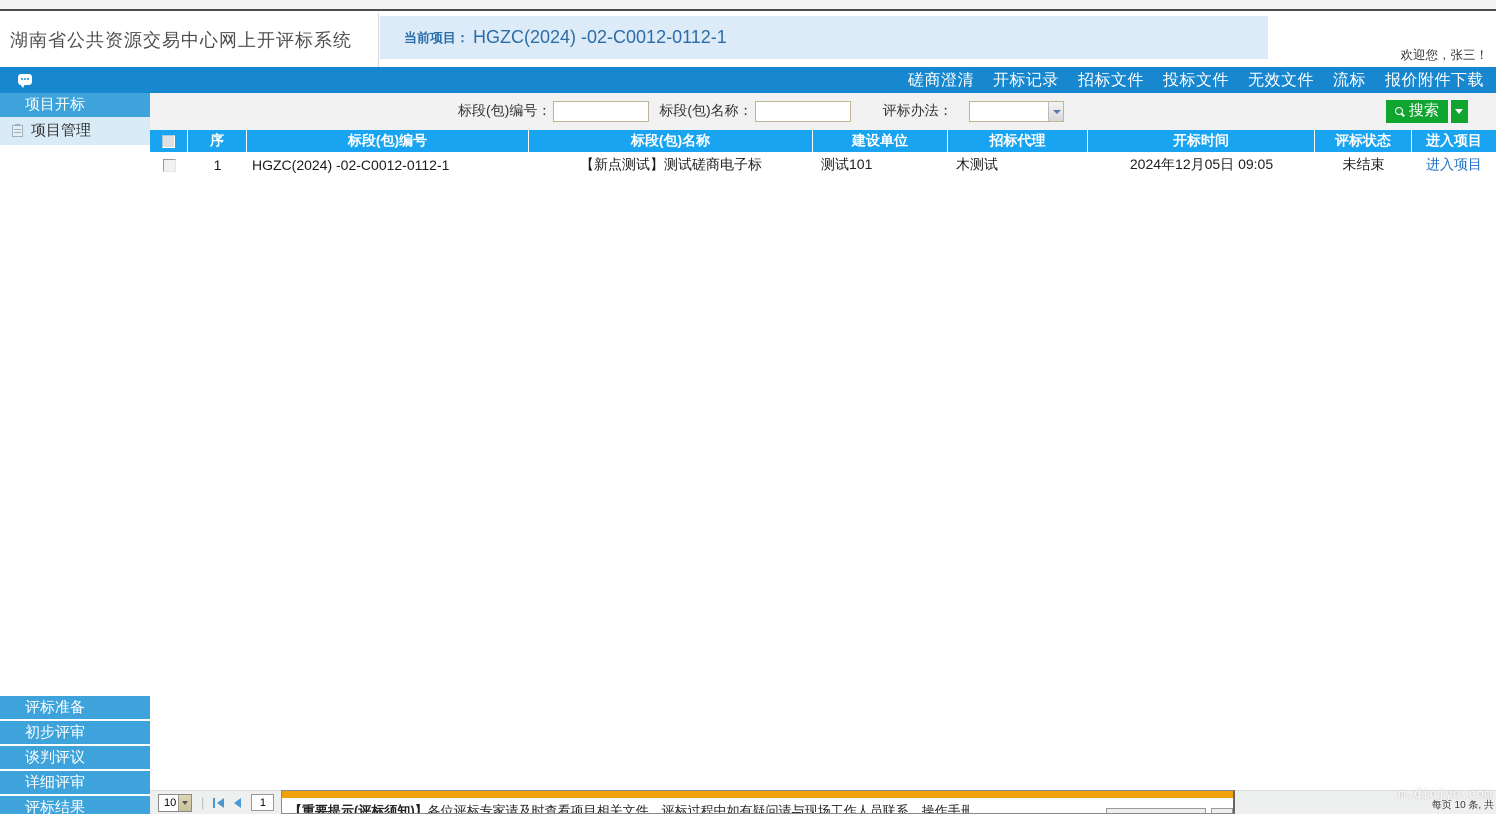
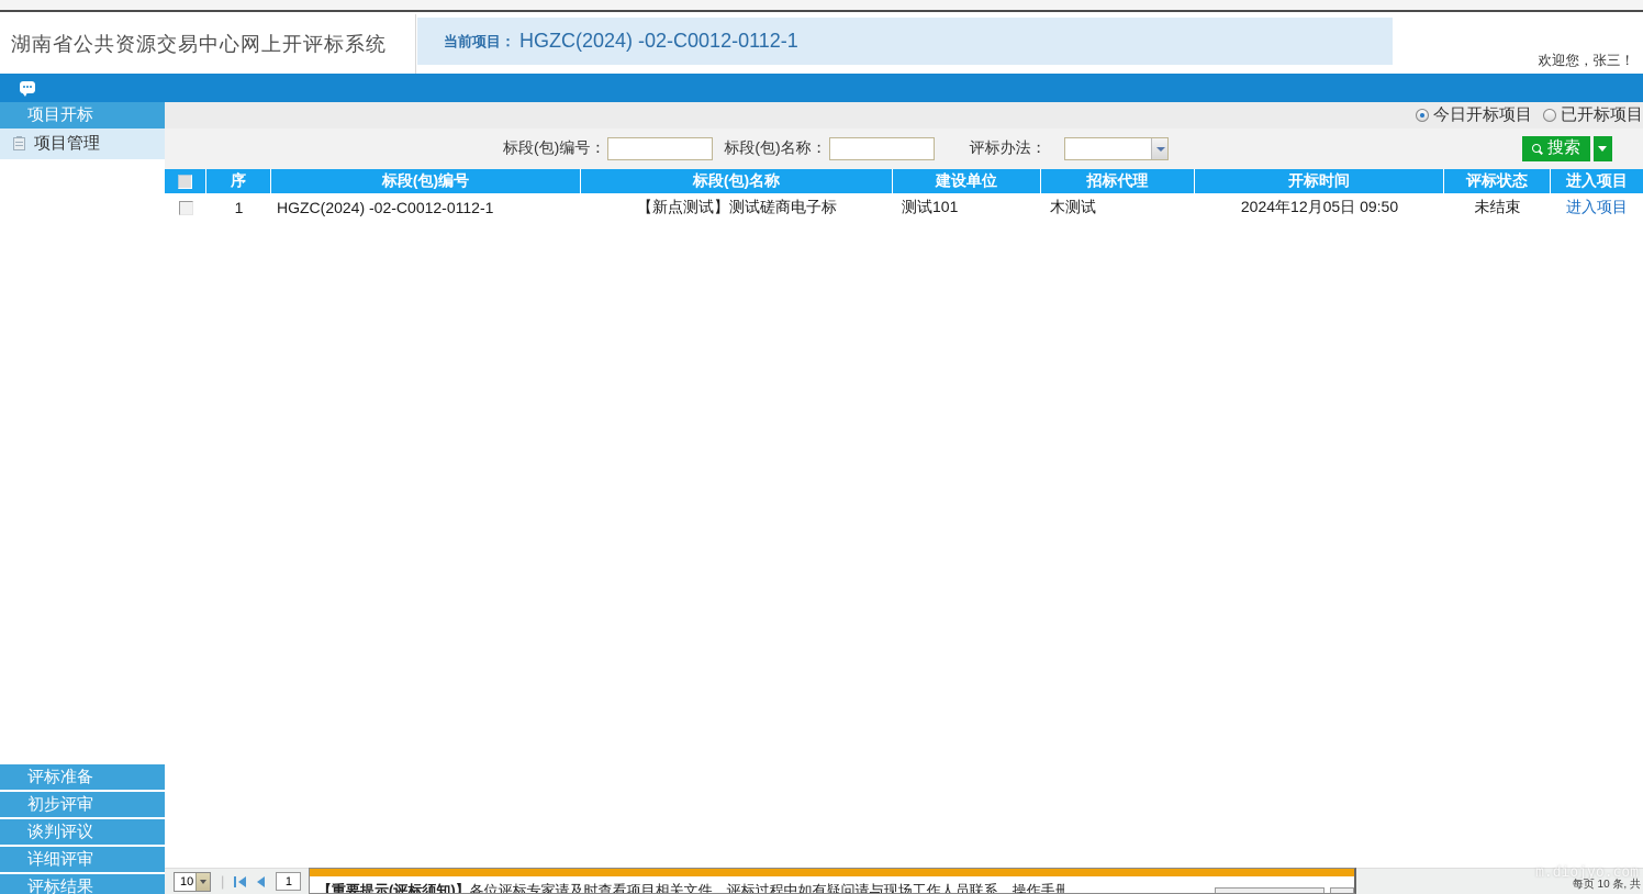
  湖南省公共资源交易中心网上开评标系统
  当前项目：
  HGZC(2024) -02-C0012-0112-1
  欢迎您，张三！
- 磋商澄清
- 开标记录
- 招标文件
- 投标文件
- 无效文件
- 流标
- 报价附件下载
  项目开标
  项目管理
  评标准备
  初步评审
  谈判评议
  详细评审
  评标结果
+ 今日开标项目
+ 已开标项目
  标段(包)编号：
  标段(包)名称：
  评标办法：
  搜索
  序
  标段(包)编号
  标段(包)名称
  建设单位
  招标代理
  开标时间
  评标状态
  进入项目
  1
  HGZC(2024) -02-C0012-0112-1
  【新点测试】测试磋商电子标
  测试101
  木测试
- 2024年12月05日 09:05
+ 2024年12月05日 09:50
  未结束
  进入项目
  10
  |
  1
  【重要提示(评标须知)】各位评标专家请及时查看项目相关文件，评标过程中如有疑问请与现场工作人员联系，操作手册
  m.diojyo.com
  每页 10 条, 共
